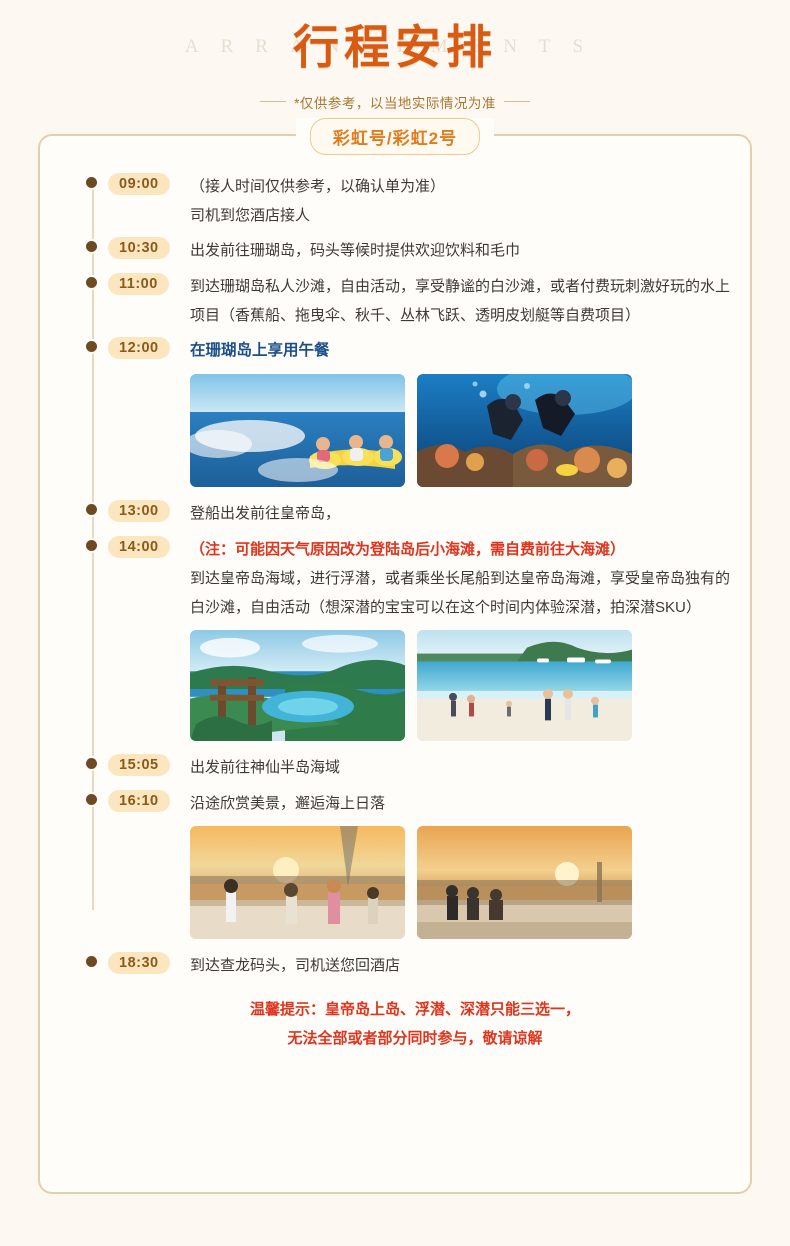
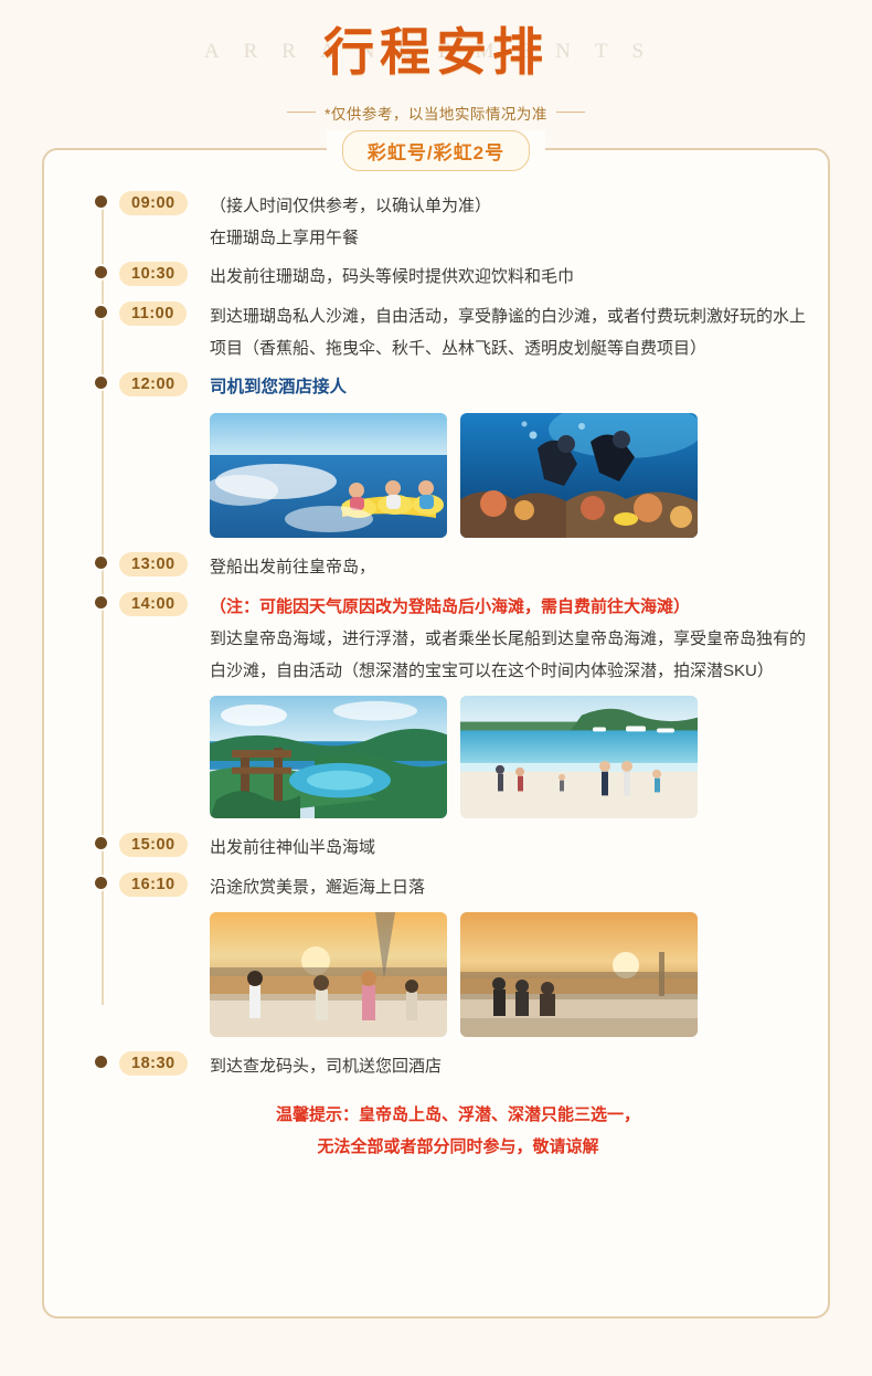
  ARRANGEMENTS
  行程安排
  *仅供参考，以当地实际情况为准
  彩虹号/彩虹2号
  09:00
  （接人时间仅供参考，以确认单为准）
- 司机到您酒店接人
+ 在珊瑚岛上享用午餐
  10:30
  出发前往珊瑚岛，码头等候时提供欢迎饮料和毛巾
  11:00
  到达珊瑚岛私人沙滩，自由活动，享受静谧的白沙滩，或者付费玩刺激好玩的水上项目（香蕉船、拖曳伞、秋千、丛林飞跃、透明皮划艇等自费项目）
  12:00
- 在珊瑚岛上享用午餐
+ 司机到您酒店接人
  13:00
  登船出发前往皇帝岛，
  14:00
  （注：可能因天气原因改为登陆岛后小海滩，需自费前往大海滩）
  到达皇帝岛海域，进行浮潜，或者乘坐长尾船到达皇帝岛海滩，享受皇帝岛独有的白沙滩，自由活动（想深潜的宝宝可以在这个时间内体验深潜，拍深潜SKU）
- 15:05
+ 15:00
  出发前往神仙半岛海域
  16:10
  沿途欣赏美景，邂逅海上日落
  18:30
  到达查龙码头，司机送您回酒店
  温馨提示：皇帝岛上岛、浮潜、深潜只能三选一，
  无法全部或者部分同时参与，敬请谅解
